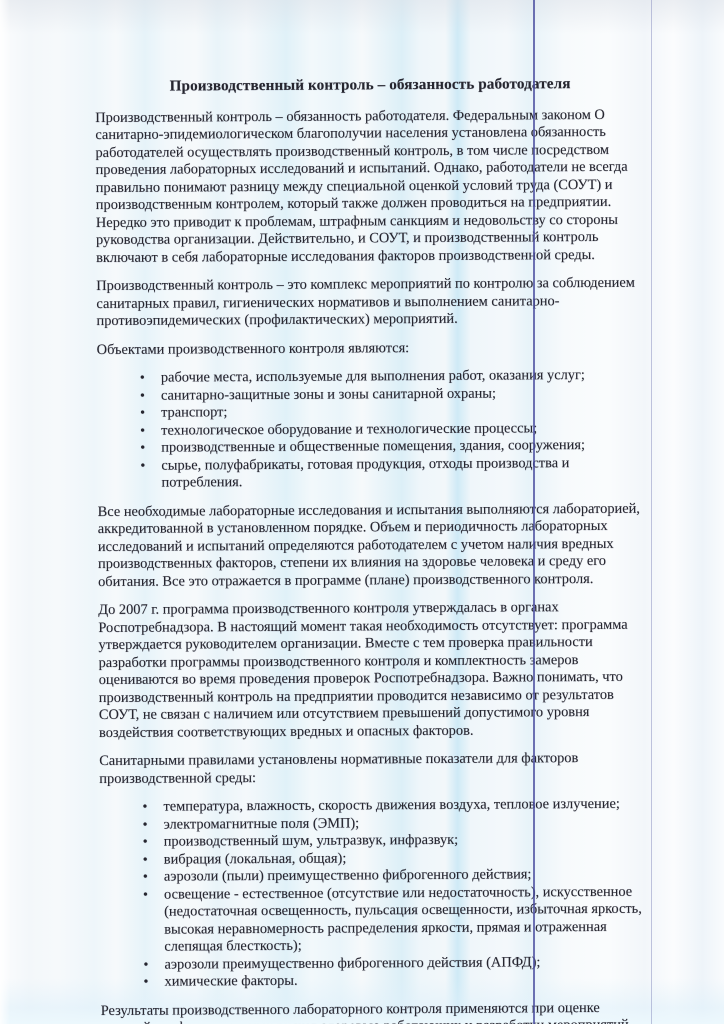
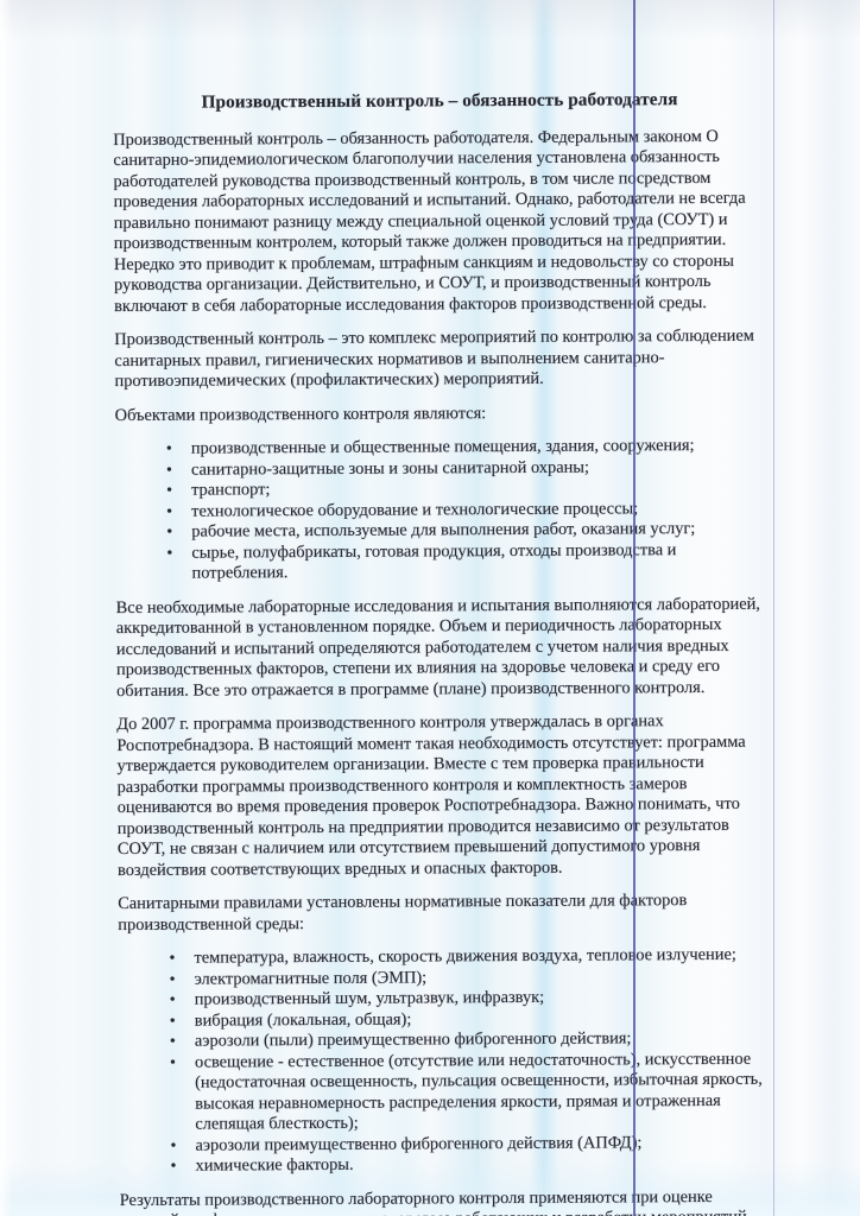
  Производственный контроль – обязанность работодателя
- Производственный контроль – обязанность работодателя. Федеральным законом О санитарно-эпидемиологическом благополучии населения установлена обязанность работодателей осуществлять производственный контроль, в том числе посредством проведения лабораторных исследований и испытаний. Однако, работодатели не всегда правильно понимают разницу между специальной оценкой условий труда (СОУТ) и производственным контролем, который также должен проводиться на предприятии. Нередко это приводит к проблемам, штрафным санкциям и недовольству со стороны руководства организации. Действительно, и СОУТ, и производственный контроль включают в себя лабораторные исследования факторов производственной среды.
+ Производственный контроль – обязанность работодателя. Федеральным законом О санитарно-эпидемиологическом благополучии населения установлена обязанность работодателей руководства производственный контроль, в том числе посредством проведения лабораторных исследований и испытаний. Однако, работодатели не всегда правильно понимают разницу между специальной оценкой условий труда (СОУТ) и производственным контролем, который также должен проводиться на предприятии. Нередко это приводит к проблемам, штрафным санкциям и недовольству со стороны руководства организации. Действительно, и СОУТ, и производственный контроль включают в себя лабораторные исследования факторов производственной среды.
  Производственный контроль – это комплекс мероприятий по контролю за соблюдением санитарных правил, гигиенических нормативов и выполнением санитарно-противоэпидемических (профилактических) мероприятий.
  Объектами производственного контроля являются:
- рабочие места, используемые для выполнения работ, оказания услуг;
+ производственные и общественные помещения, здания, сооружения;
  санитарно-защитные зоны и зоны санитарной охраны;
  транспорт;
  технологическое оборудование и технологические процессы;
- производственные и общественные помещения, здания, сооружения;
+ рабочие места, используемые для выполнения работ, оказания услуг;
  сырье, полуфабрикаты, готовая продукция, отходы производства и потребления.
  Все необходимые лабораторные исследования и испытания выполняются лабораторией, аккредитованной в установленном порядке. Объем и периодичность лабораторных исследований и испытаний определяются работодателем с учетом наличия вредных производственных факторов, степени их влияния на здоровье человека и среду его обитания. Все это отражается в программе (плане) производственного контроля.
  До 2007 г. программа производственного контроля утверждалась в органах Роспотребнадзора. В настоящий момент такая необходимость отсутствует: программа утверждается руководителем организации. Вместе с тем проверка правильности разработки программы производственного контроля и комплектность замеров оцениваются во время проведения проверок Роспотребнадзора. Важно понимать, что производственный контроль на предприятии проводится независимо от результатов СОУТ, не связан с наличием или отсутствием превышений допустимого уровня воздействия соответствующих вредных и опасных факторов.
  Санитарными правилами установлены нормативные показатели для факторов производственной среды:
  температура, влажность, скорость движения воздуха, тепловое излучение;
  электромагнитные поля (ЭМП);
  производственный шум, ультразвук, инфразвук;
  вибрация (локальная, общая);
  аэрозоли (пыли) преимущественно фиброгенного действия;
  освещение - естественное (отсутствие или недостаточность), искусственное (недостаточная освещенность, пульсация освещенности, избыточная яркость, высокая неравномерность распределения яркости, прямая и отраженная слепящая блесткость);
  аэрозоли преимущественно фиброгенного действия (АПФД);
  химические факторы.
